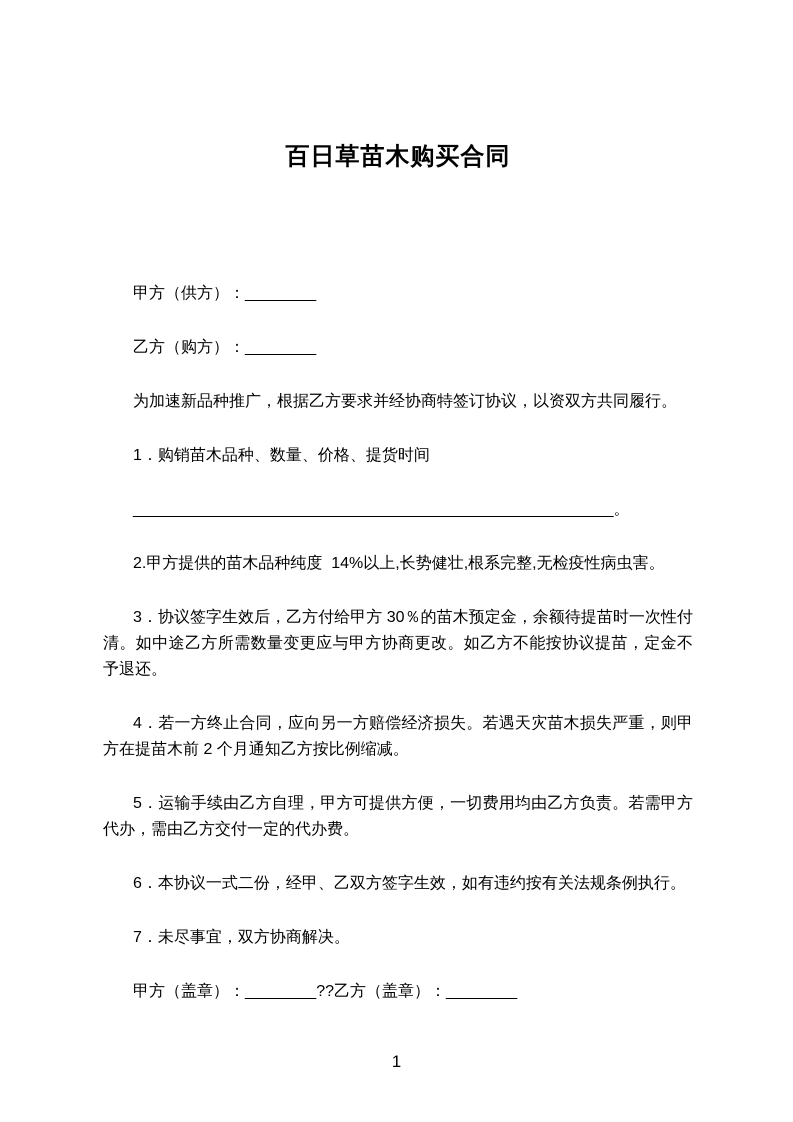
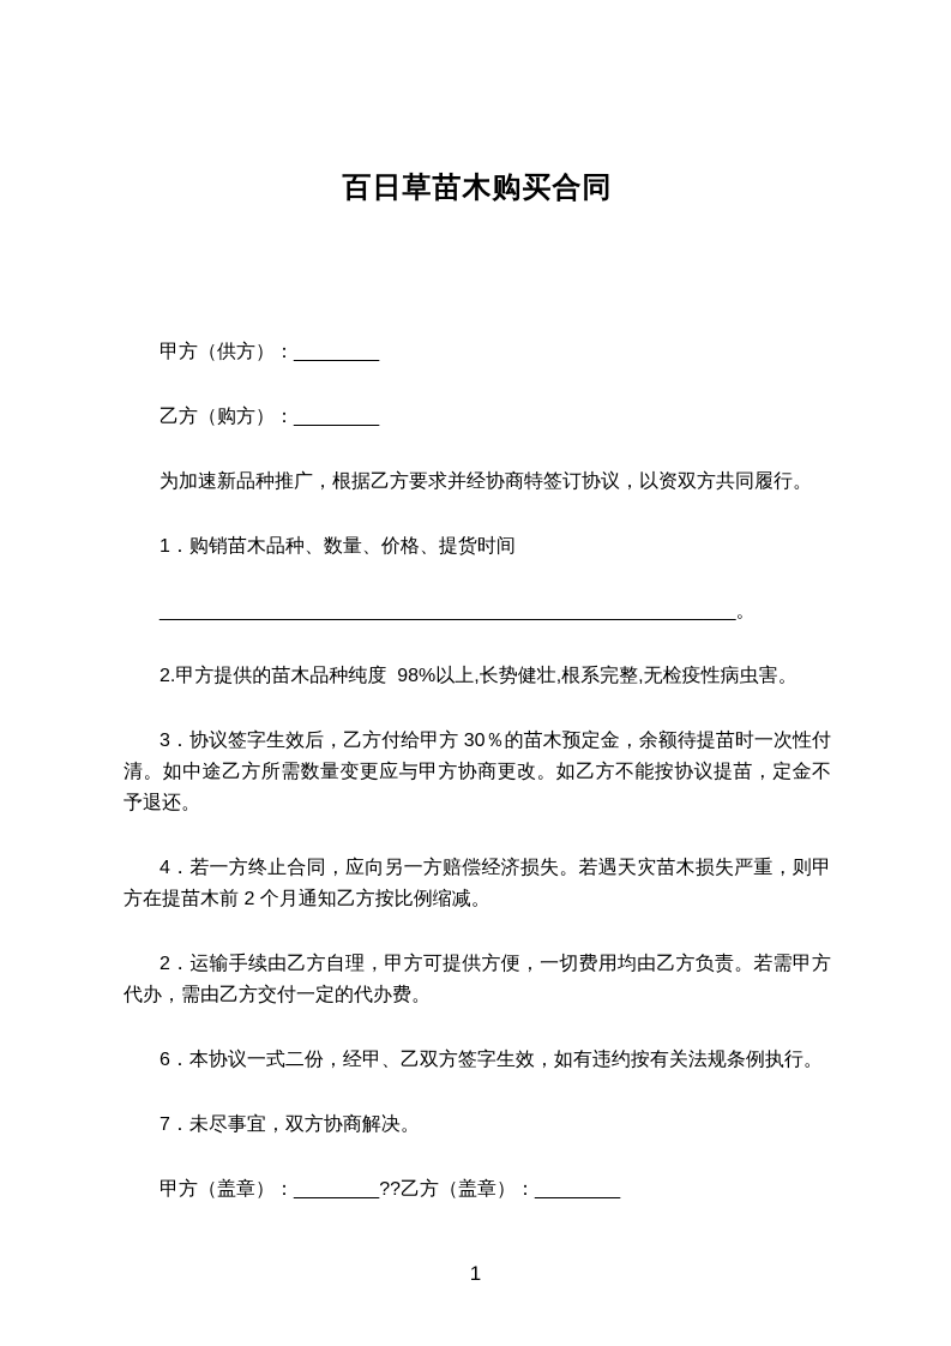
  百日草苗木购买合同
  甲方（供方）：________
  乙方（购方）：________
  为加速新品种推广，根据乙方要求并经协商特签订协议，以资双方共同履行。
  1．购销苗木品种、数量、价格、提货时间
  ______________________________________________________。
- 2.甲方提供的苗木品种纯度 14%以上,长势健壮,根系完整,无检疫性病虫害。
+ 2.甲方提供的苗木品种纯度 98%以上,长势健壮,根系完整,无检疫性病虫害。
  3．协议签字生效后，乙方付给甲方 30％的苗木预定金，余额待提苗时一次性付清。如中途乙方所需数量变更应与甲方协商更改。如乙方不能按协议提苗，定金不予退还。
  4．若一方终止合同，应向另一方赔偿经济损失。若遇天灾苗木损失严重，则甲方在提苗木前 2 个月通知乙方按比例缩减。
- 5．运输手续由乙方自理，甲方可提供方便，一切费用均由乙方负责。若需甲方代办，需由乙方交付一定的代办费。
+ 2．运输手续由乙方自理，甲方可提供方便，一切费用均由乙方负责。若需甲方代办，需由乙方交付一定的代办费。
  6．本协议一式二份，经甲、乙双方签字生效，如有违约按有关法规条例执行。
  7．未尽事宜，双方协商解决。
  甲方（盖章）：________??乙方（盖章）：________
  1
